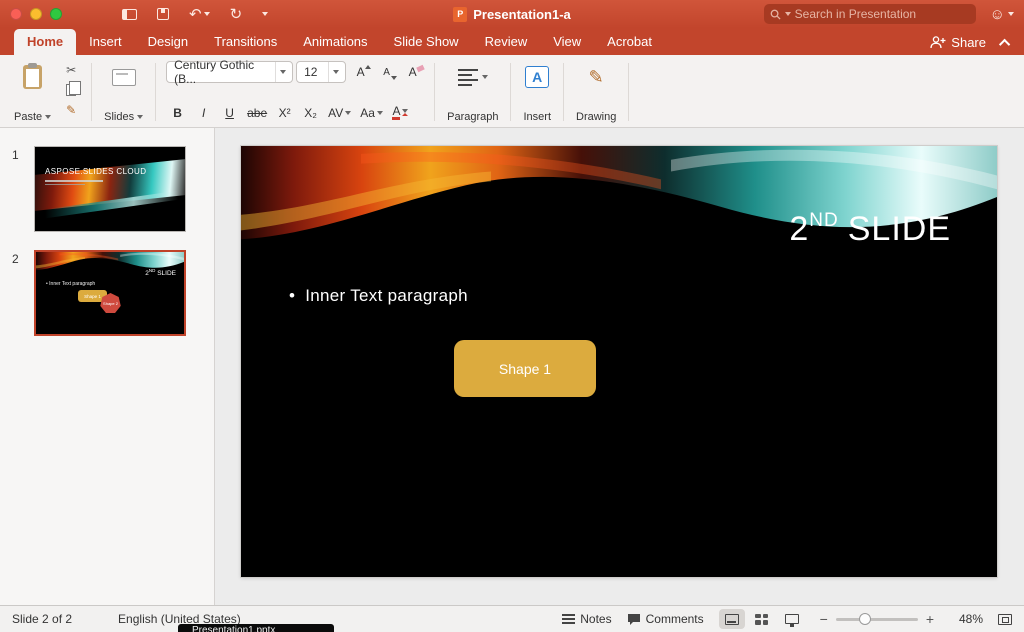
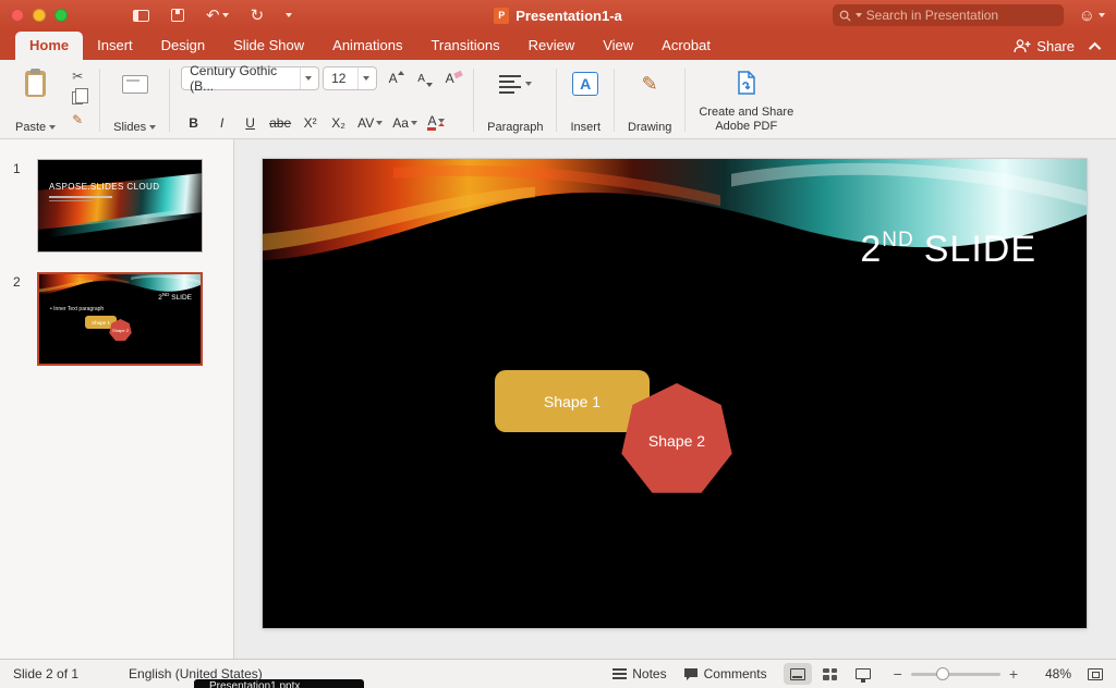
  ↶
  ↻
  P
  Presentation1-a
  Search in Presentation
  ☺
  Home
  Insert
  Design
- Transitions
+ Slide Show
  Animations
- Slide Show
+ Transitions
  Review
  View
  Acrobat
  Share
  Paste
  ✂
  ✎
  Slides
  Century Gothic (B...
  12
  A
  A
  A
  B
  I
  U
  abe
  X²
  X₂
  AV
  Aa
  A
  Paragraph
  A
  Insert
  ✎
  Drawing
+ Create and Share
+ Adobe PDF
  1
  ASPOSE.SLIDES CLOUD
  2
  2ND SLIDE
- • Inner Text paragraph
  Shape 1
+ Shape 2
- Slide 2 of 2
+ Slide 2 of 1
  English (United States)
  Notes
  Comments
  −
  +
  48%
  Presentation1.pptx
